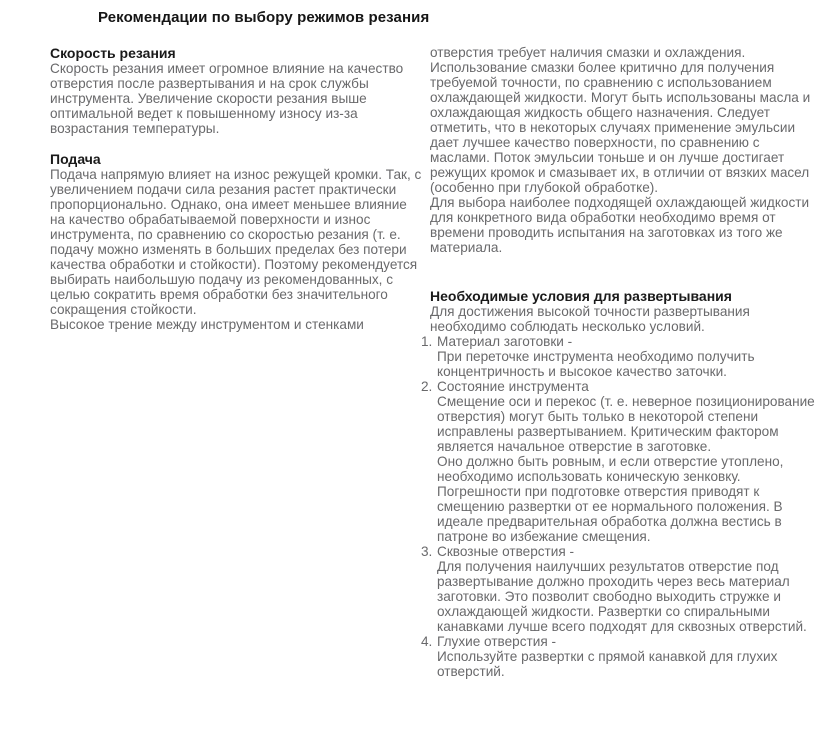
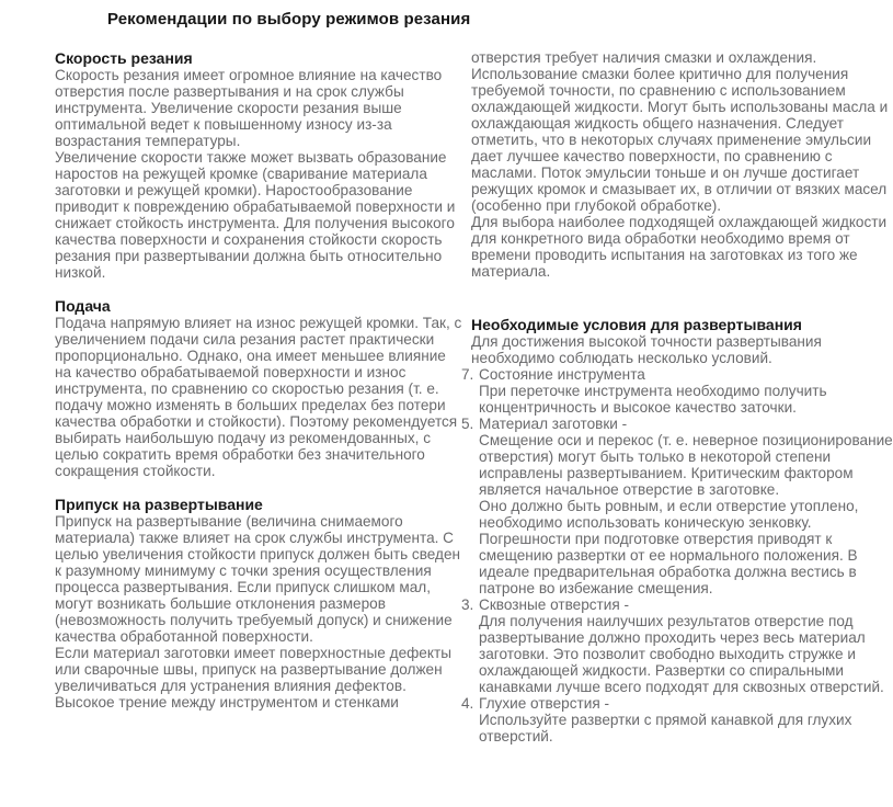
  Рекомендации по выбору режимов резания
  Скорость резания
  Скорость резания имеет огромное влияние на качество отверстия после развертывания и на срок службы инструмента. Увеличение скорости резания выше оптимальной ведет к повышенному износу из-за возрастания температуры.
+ Увеличение скорости также может вызвать образование наростов на режущей кромке (сваривание материала заготовки и режущей кромки). Наростообразование приводит к повреждению обрабатываемой поверхности и снижает стойкость инструмента. Для получения высокого качества поверхности и сохранения стойкости скорость резания при развертывании должна быть относительно низкой.
  Подача
  Подача напрямую влияет на износ режущей кромки. Так, с увеличением подачи сила резания растет практически пропорционально. Однако, она имеет меньшее влияние на качество обрабатываемой поверхности и износ инструмента, по сравнению со скоростью резания (т. е. подачу можно изменять в больших пределах без потери качества обработки и стойкости). Поэтому рекомендуется выбирать наибольшую подачу из рекомендованных, с целью сократить время обработки без значительного сокращения стойкости.
+ Припуск на развертывание
+ Припуск на развертывание (величина снимаемого материала) также влияет на срок службы инструмента. С целью увеличения стойкости припуск должен быть сведен к разумному минимуму с точки зрения осуществления процесса развертывания. Если припуск слишком мал, могут возникать большие отклонения размеров (невозможность получить требуемый допуск) и снижение качества обработанной поверхности.
+ Если материал заготовки имеет поверхностные дефекты или сварочные швы, припуск на развертывание должен увеличиваться для устранения влияния дефектов.
  Высокое трение между инструментом и стенками
  отверстия требует наличия смазки и охлаждения. Использование смазки более критично для получения требуемой точности, по сравнению с использованием охлаждающей жидкости. Могут быть использованы масла и охлаждающая жидкость общего назначения. Следует отметить, что в некоторых случаях применение эмульсии дает лучшее качество поверхности, по сравнению с маслами. Поток эмульсии тоньше и он лучше достигает режущих кромок и смазывает их, в отличии от вязких масел (особенно при глубокой обработке).
  Для выбора наиболее подходящей охлаждающей жидкости для конкретного вида обработки необходимо время от времени проводить испытания на заготовках из того же материала.
  Необходимые условия для развертывания
  Для достижения высокой точности развертывания необходимо соблюдать несколько условий.
- 1.
+ 7.
- Материал заготовки -
+ Состояние инструмента
  При переточке инструмента необходимо получить концентричность и высокое качество заточки.
- 2.
+ 5.
- Состояние инструмента
+ Материал заготовки -
  Смещение оси и перекос (т. е. неверное позиционирование отверстия) могут быть только в некоторой степени исправлены развертыванием. Критическим фактором является начальное отверстие в заготовке.
  Оно должно быть ровным, и если отверстие утоплено, необходимо использовать коническую зенковку. Погрешности при подготовке отверстия приводят к смещению развертки от ее нормального положения. В идеале предварительная обработка должна вестись в патроне во избежание смещения.
  3.
  Сквозные отверстия -
  Для получения наилучших результатов отверстие под развертывание должно проходить через весь материал заготовки. Это позволит свободно выходить стружке и охлаждающей жидкости. Развертки со спиральными канавками лучше всего подходят для сквозных отверстий.
  4.
  Глухие отверстия -
  Используйте развертки с прямой канавкой для глухих отверстий.
